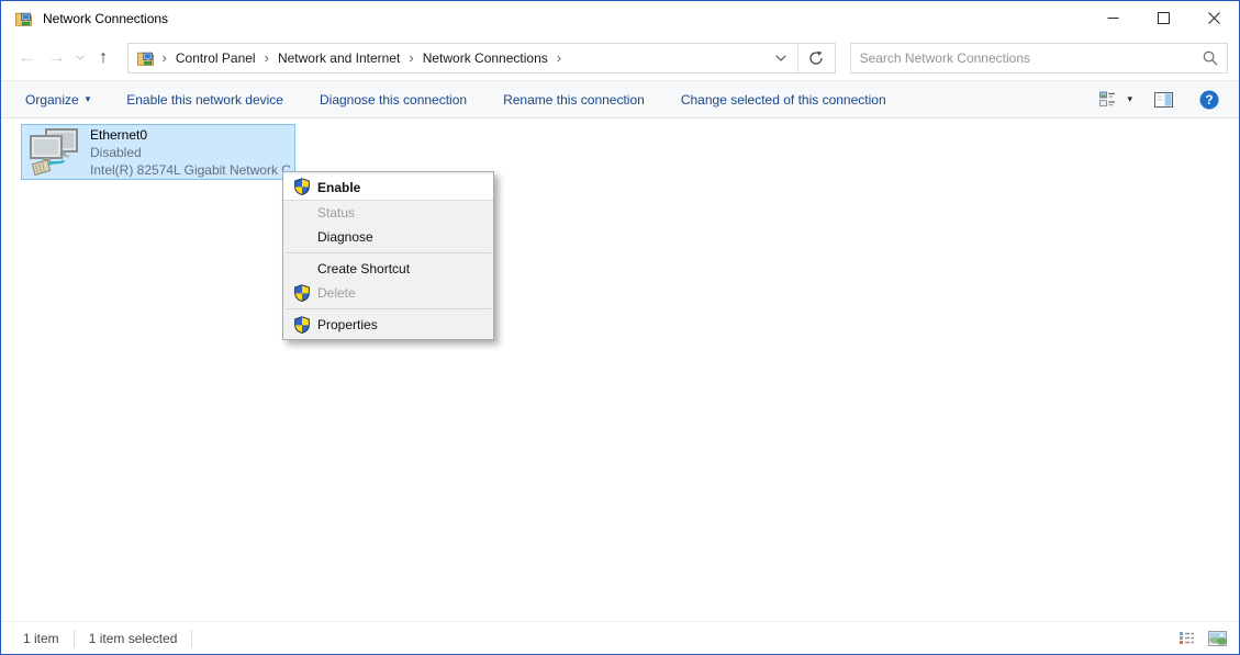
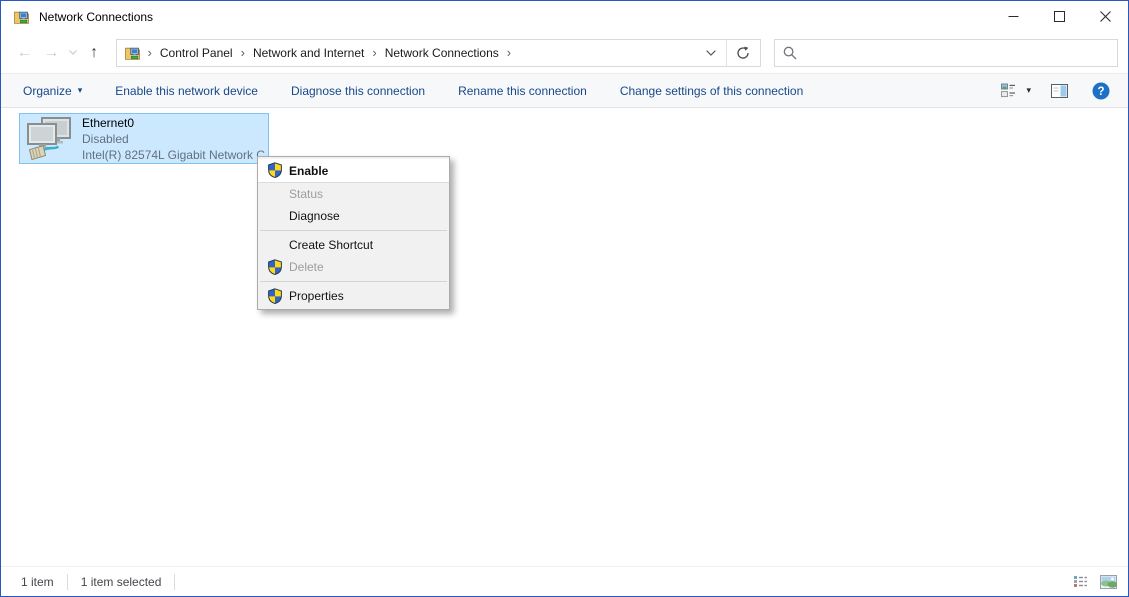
  Network Connections
  ←
  →
  ↑
  ›
  Control Panel
  ›
  Network and Internet
  ›
  Network Connections
  ›
- Search Network Connections
  Organize
  ▾
  Enable this network device
  Diagnose this connection
  Rename this connection
- Change selected of this connection
+ Change settings of this connection
  ▾
  ?
  Ethernet0
  Disabled
  Intel(R) 82574L Gigabit Network C.
  Enable
  Status
  Diagnose
  Create Shortcut
  Delete
  Properties
  1 item
  1 item selected
